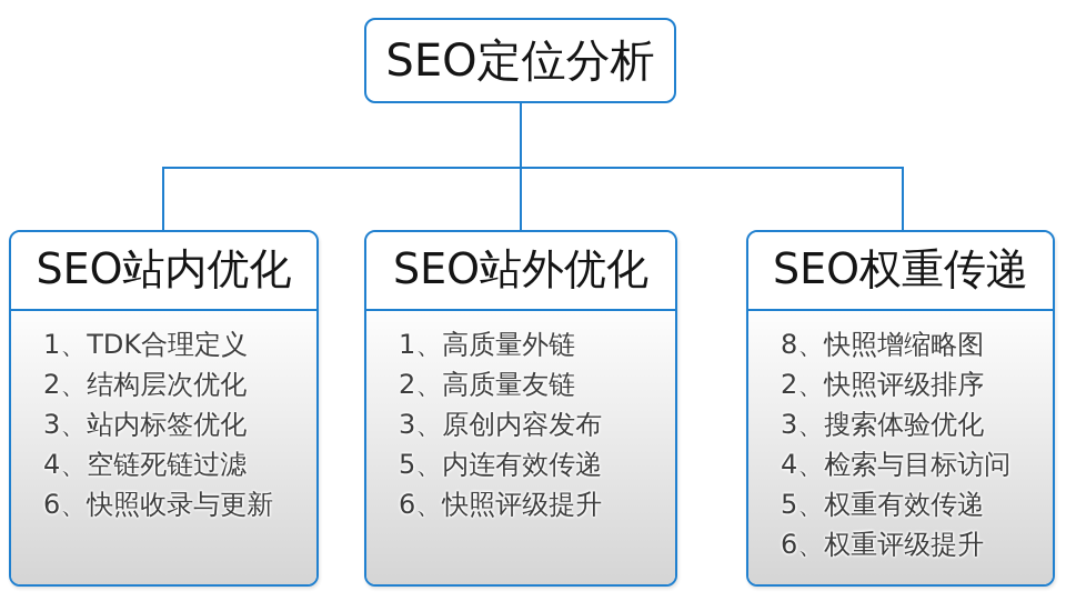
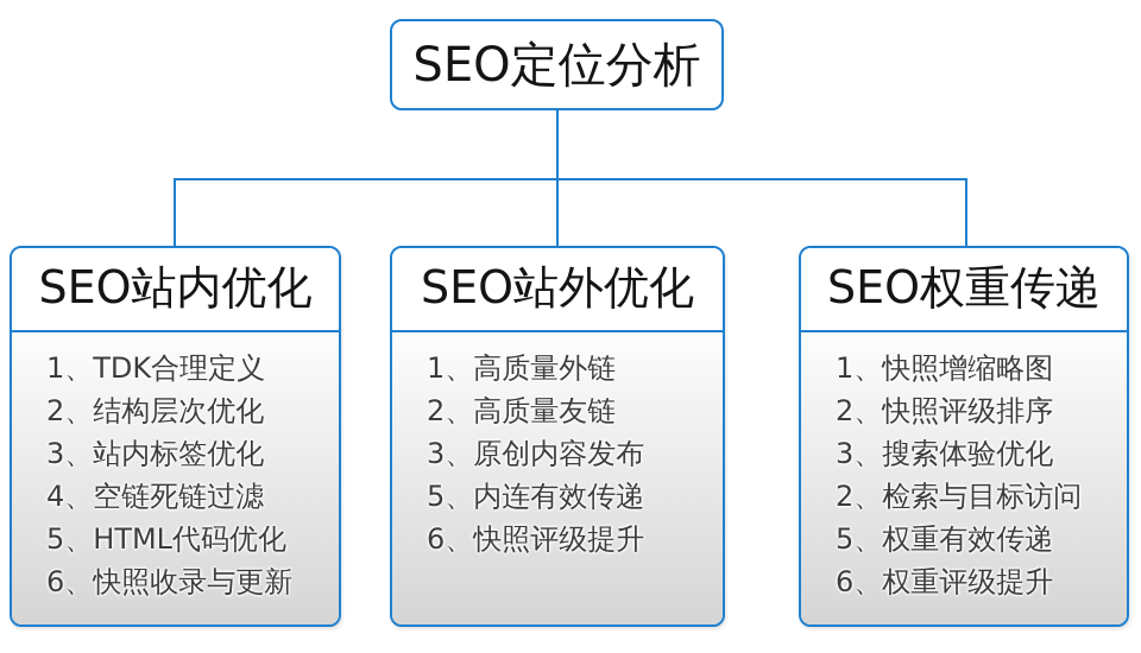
  SEO定位分析
  SEO站内优化
  1、TDK合理定义
  2、结构层次优化
  3、站内标签优化
  4、空链死链过滤
+ 5、HTML代码优化
  6、快照收录与更新
  SEO站外优化
  1、高质量外链
  2、高质量友链
  3、原创内容发布
  5、内连有效传递
  6、快照评级提升
  SEO权重传递
- 8、快照增缩略图
+ 1、快照增缩略图
  2、快照评级排序
  3、搜索体验优化
- 4、检索与目标访问
+ 2、检索与目标访问
  5、权重有效传递
  6、权重评级提升
